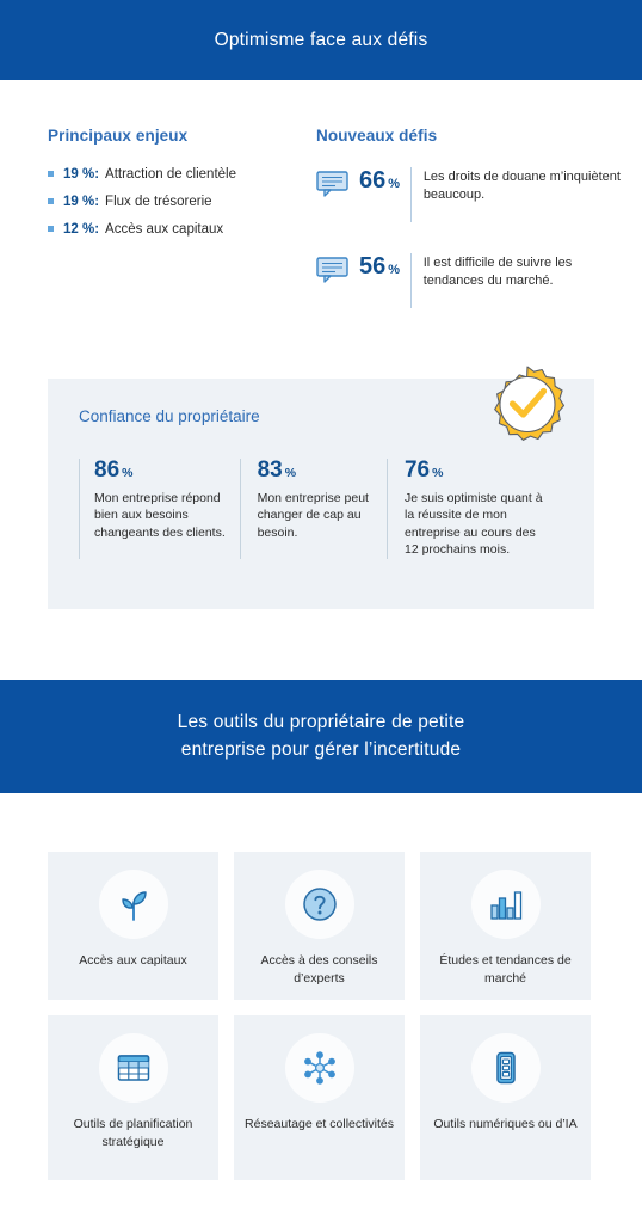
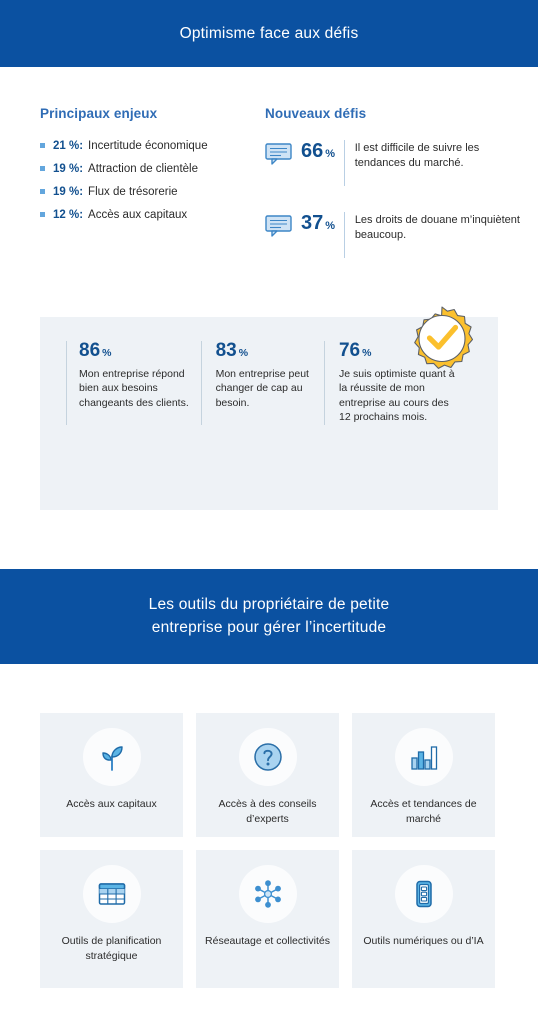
  Optimisme face aux défis
  Principaux enjeux
+ 21 %:
+ Incertitude économique
  19 %:
  Attraction de clientèle
  19 %:
  Flux de trésorerie
  12 %:
  Accès aux capitaux
  Nouveaux défis
  66 %
- Les droits de douane m’inquiètent beaucoup.
+ Il est difficile de suivre les tendances du marché.
- 56 %
+ 37 %
- Il est difficile de suivre les tendances du marché.
+ Les droits de douane m’inquiètent beaucoup.
- Confiance du propriétaire
  86 %
  Mon entreprise répond bien aux besoins changeants des clients.
  83 %
  Mon entreprise peut changer de cap au besoin.
  76 %
  Je suis optimiste quant à la réussite de mon entreprise au cours des 12 prochains mois.
  Les outils du propriétaire de petite
  entreprise pour gérer l’incertitude
  Accès aux capitaux
  Accès à des conseils d’experts
- Études et tendances de marché
+ Accès et tendances de marché
  Outils de planification stratégique
  Réseautage et collectivités
  Outils numériques ou d’IA
